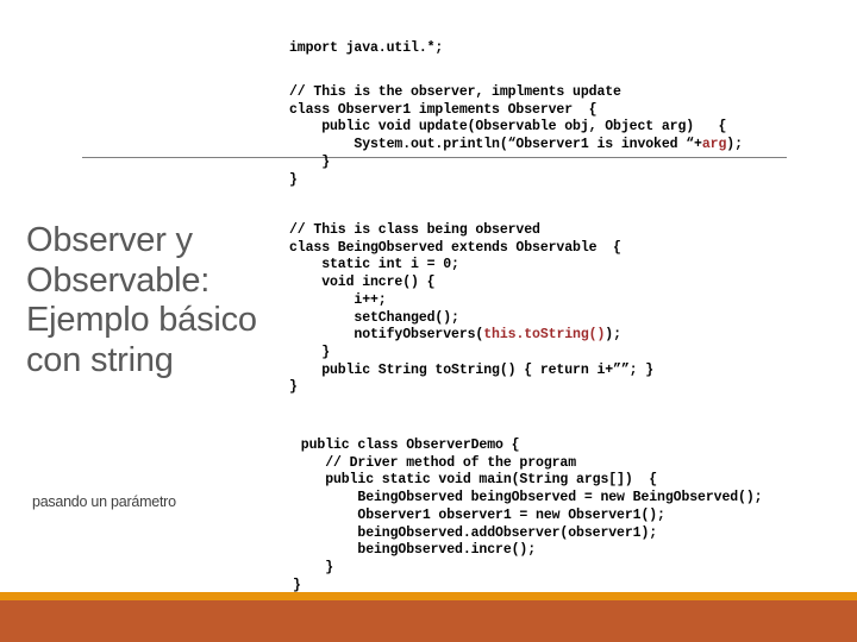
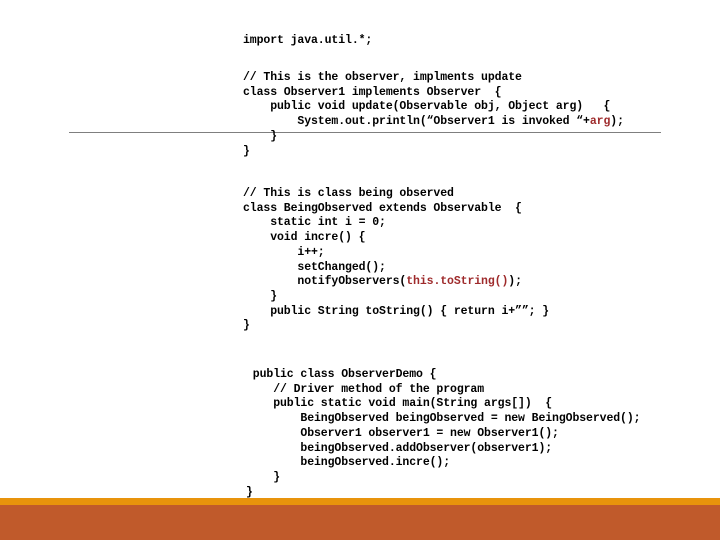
- Observer y Observable: Ejemplo básico con string
- pasando un parámetro
  import java.util.*;
  // This is the observer, implments update
  class Observer1 implements Observer {
  public void update(Observable obj, Object arg) {
  System.out.println(“Observer1 is invoked “+arg);
  }
  }
  // This is class being observed
  class BeingObserved extends Observable {
  static int i = 0;
  void incre() {
  i++;
  setChanged();
  notifyObservers(this.toString());
  }
  public String toString() { return i+””; }
  }
  public class ObserverDemo {
  // Driver method of the program
  public static void main(String args[]) {
  BeingObserved beingObserved = new BeingObserved();
  Observer1 observer1 = new Observer1();
  beingObserved.addObserver(observer1);
  beingObserved.incre();
  }
  }
